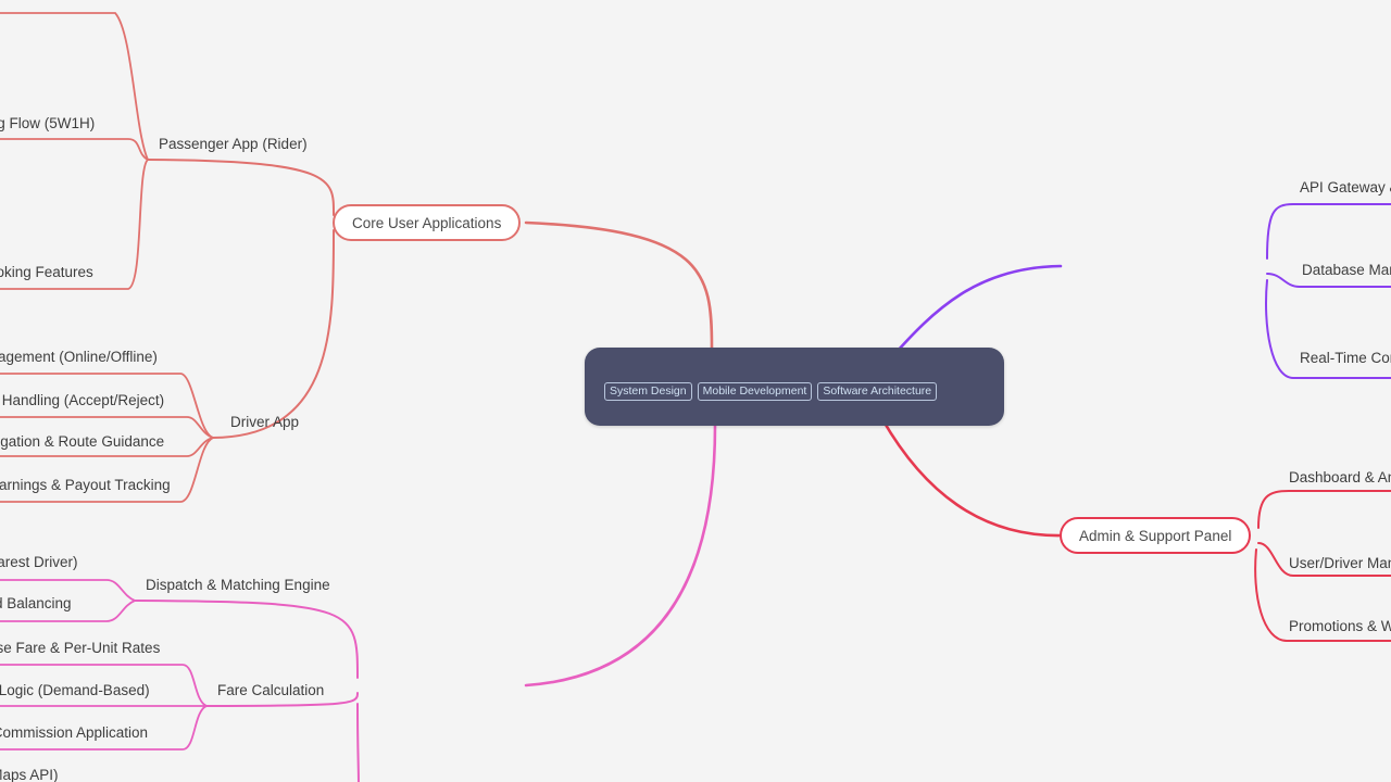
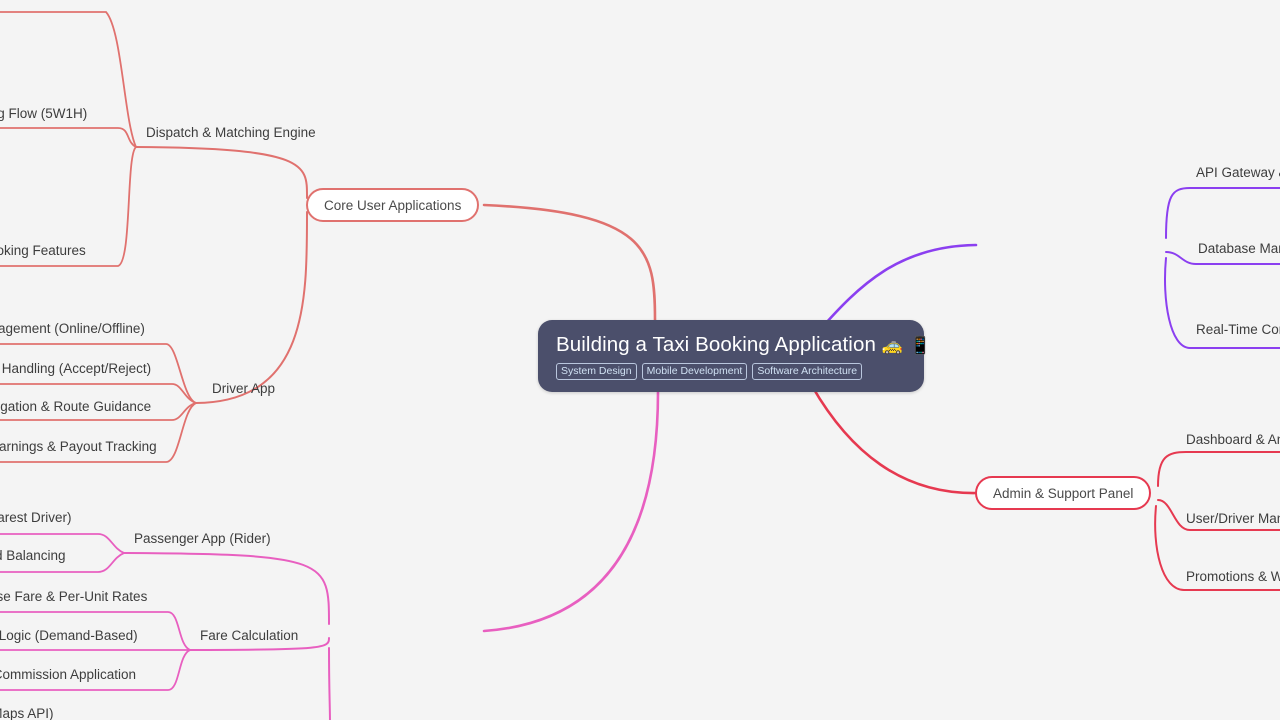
+ Building a Taxi Booking Application 🚕 📱
  System Design
  Mobile Development
  Software Architecture
  Core User Applications
  Admin & Support Panel
- Passenger App (Rider)
+ Dispatch & Matching Engine
  Driver App
  g Flow (5W1H)
  oking Features
  agement (Online/Offline)
  Handling (Accept/Reject)
  gation & Route Guidance
  arnings & Payout Tracking
  API Gateway
  Database Ma
  Real-Time Co
  Dashboard & A
  User/Driver Ma
  Promotions & W
- Dispatch & Matching Engine
+ Passenger App (Rider)
  Fare Calculation
  arest Driver)
  Balancing
  e Fare & Per-Unit Rates
  Logic (Demand-Based)
  ommission Application
  aps API)
